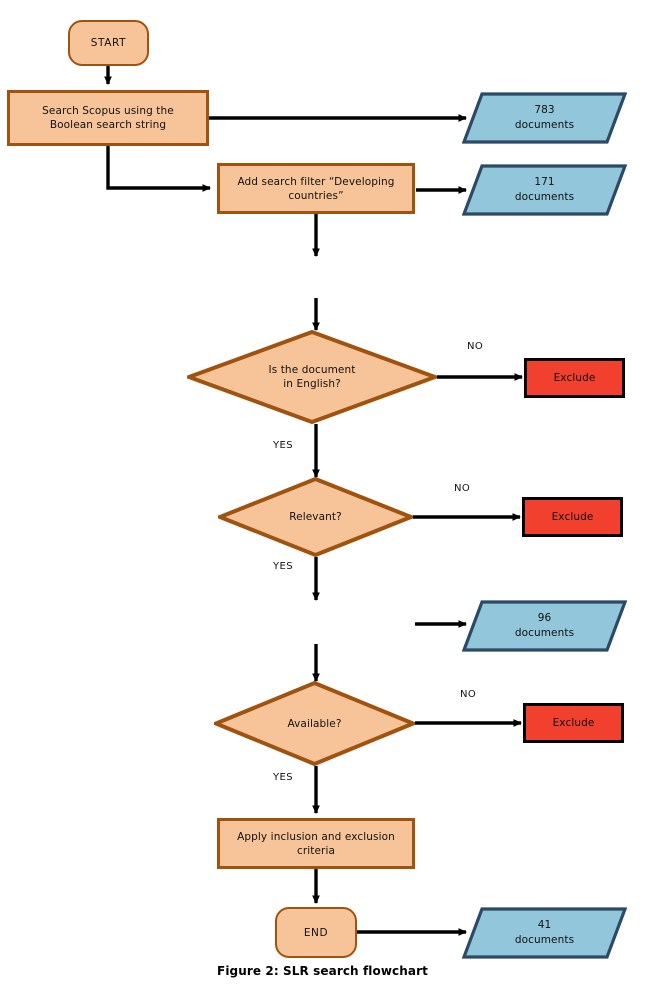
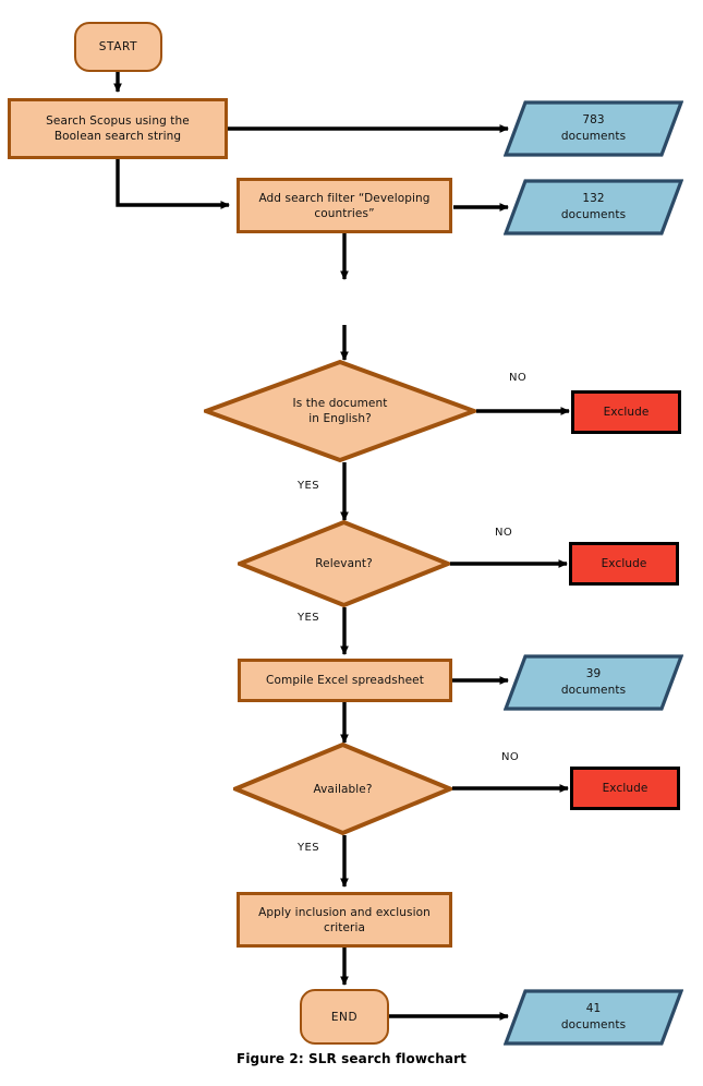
  START
  Search Scopus using the
  Boolean search string
  783
  documents
  Add search filter “Developing
  countries”
- 171
+ 132
  documents
  Is the document
  in English?
  NO
  YES
  Exclude
  Relevant?
  NO
  YES
  Exclude
+ Compile Excel spreadsheet
- 96
+ 39
  documents
  Available?
  NO
  YES
  Exclude
  Apply inclusion and exclusion
  criteria
  END
  41
  documents
  Figure 2: SLR search flowchart
